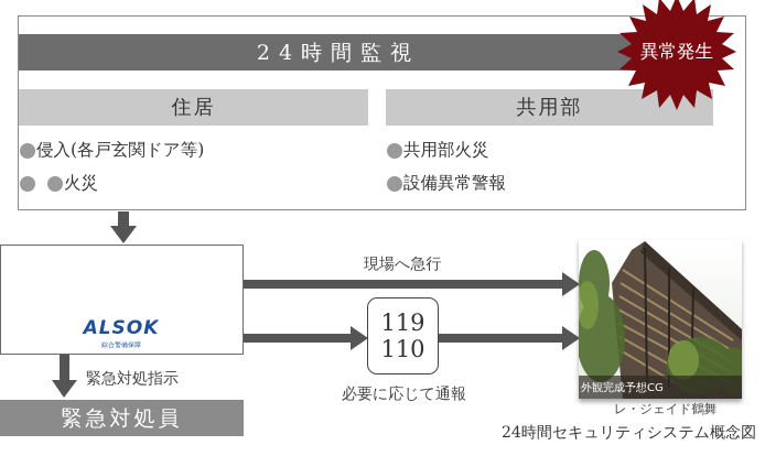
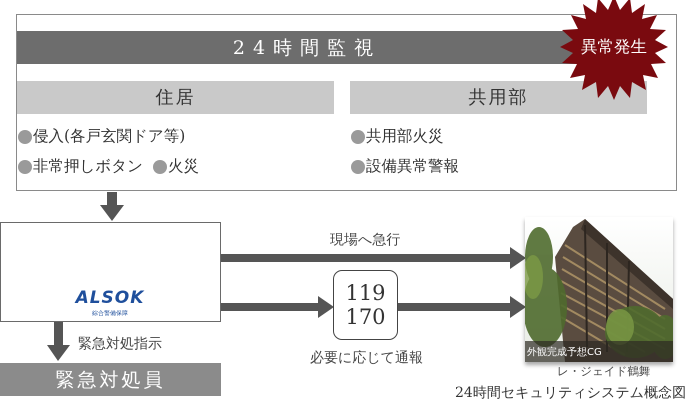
  24時間監視
  住居
  侵入(各戸玄関ドア等)
+ 非常押しボタン
  火災
  共用部
  共用部火災
  設備異常警報
  異常発生
  ALSOK
  現場へ急行
  119
- 110
+ 170
  必要に応じて通報
  緊急対処指示
  緊急対処員
  外観完成予想CG
  レ・ジェイド鶴舞
  24時間セキュリティシステム概念図
